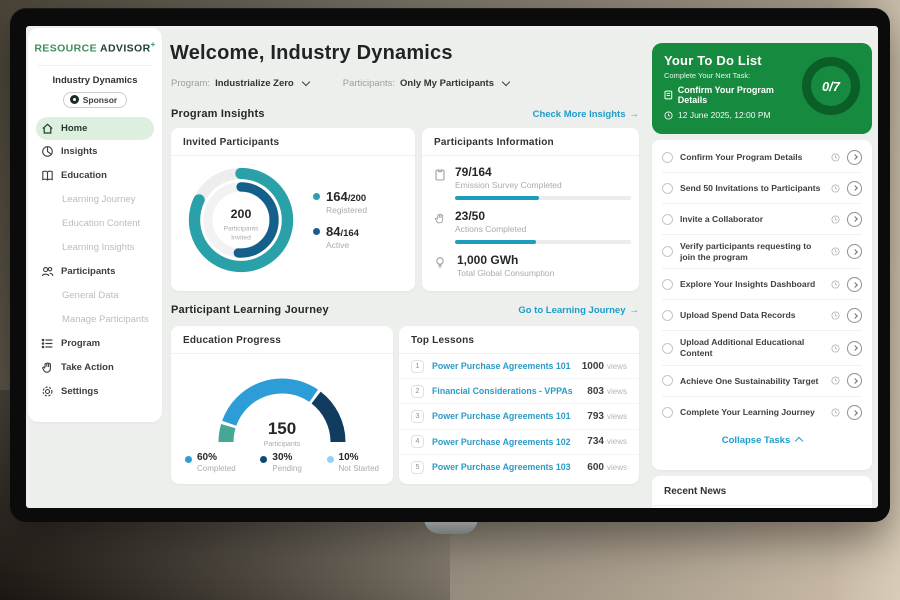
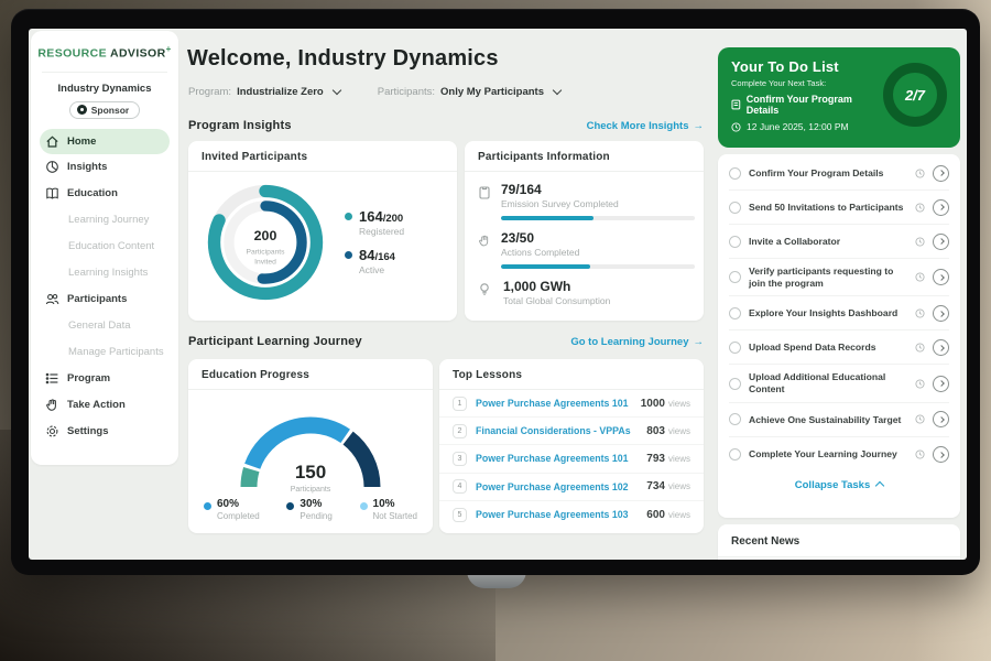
  RESOURCE ADVISOR+
  Industry Dynamics
  Sponsor
  Home
  Insights
  Education
  Learning Journey
  Education Content
  Learning Insights
  Participants
  General Data
  Manage Participants
  Program
  Take Action
  Settings
  Welcome, Industry Dynamics
  Program:
  Industrialize Zero
  Participants:
  Only My Participants
  Program Insights
  Check More Insights →
  Invited Participants
  200
  164/200
  Registered
  84/164
  Active
  Participants Information
  79/164
  Emission Survey Completed
  23/50
  Actions Completed
  1,000 GWh
  Total Global Consumption
  Participant Learning Journey
  Go to Learning Journey →
  Education Progress
  150
  60%
  Completed
  30%
  Pending
  10%
  Not Started
  Top Lessons
  Power Purchase Agreements 101
  1000 views
  Financial Considerations - VPPAs
  803 views
  Power Purchase Agreements 101
  793 views
  Power Purchase Agreements 102
  734 views
  Power Purchase Agreements 103
  600 views
  Your To Do List
  Complete Your Next Task:
  Confirm Your Program Details
  12 June 2025, 12:00 PM
- 0/7
+ 2/7
  Confirm Your Program Details
  Send 50 Invitations to Participants
  Invite a Collaborator
  Verify participants requesting to join the program
  Explore Your Insights Dashboard
  Upload Spend Data Records
  Upload Additional Educational Content
  Achieve One Sustainability Target
  Complete Your Learning Journey
  Collapse Tasks
  Recent News
